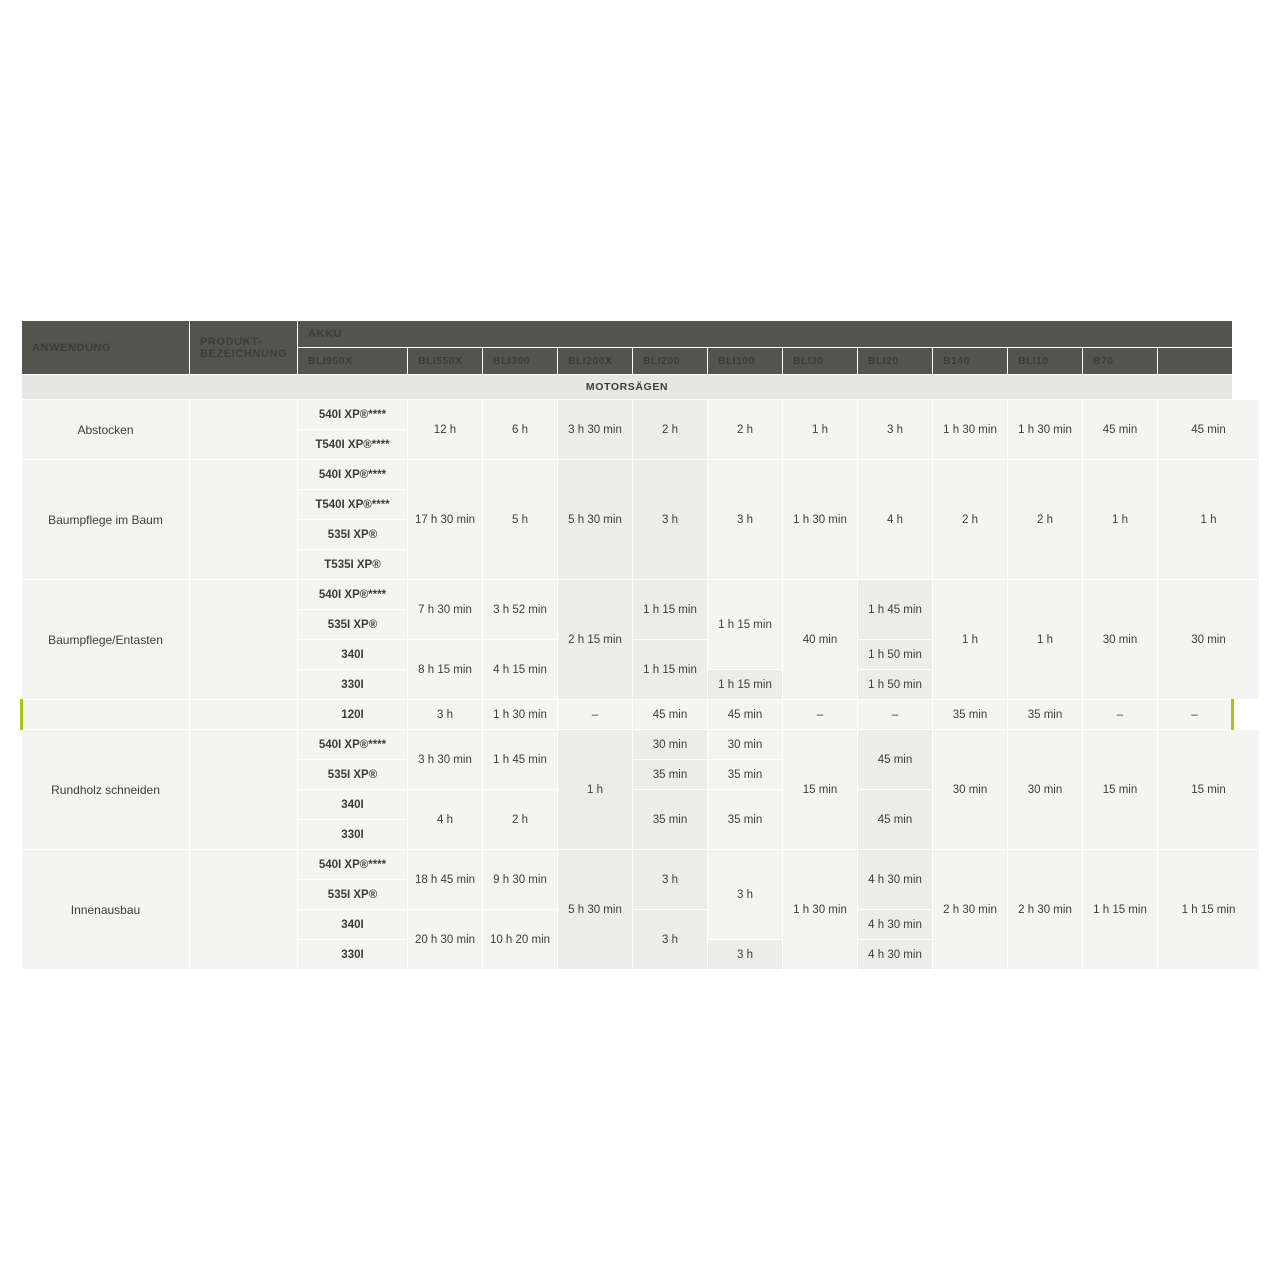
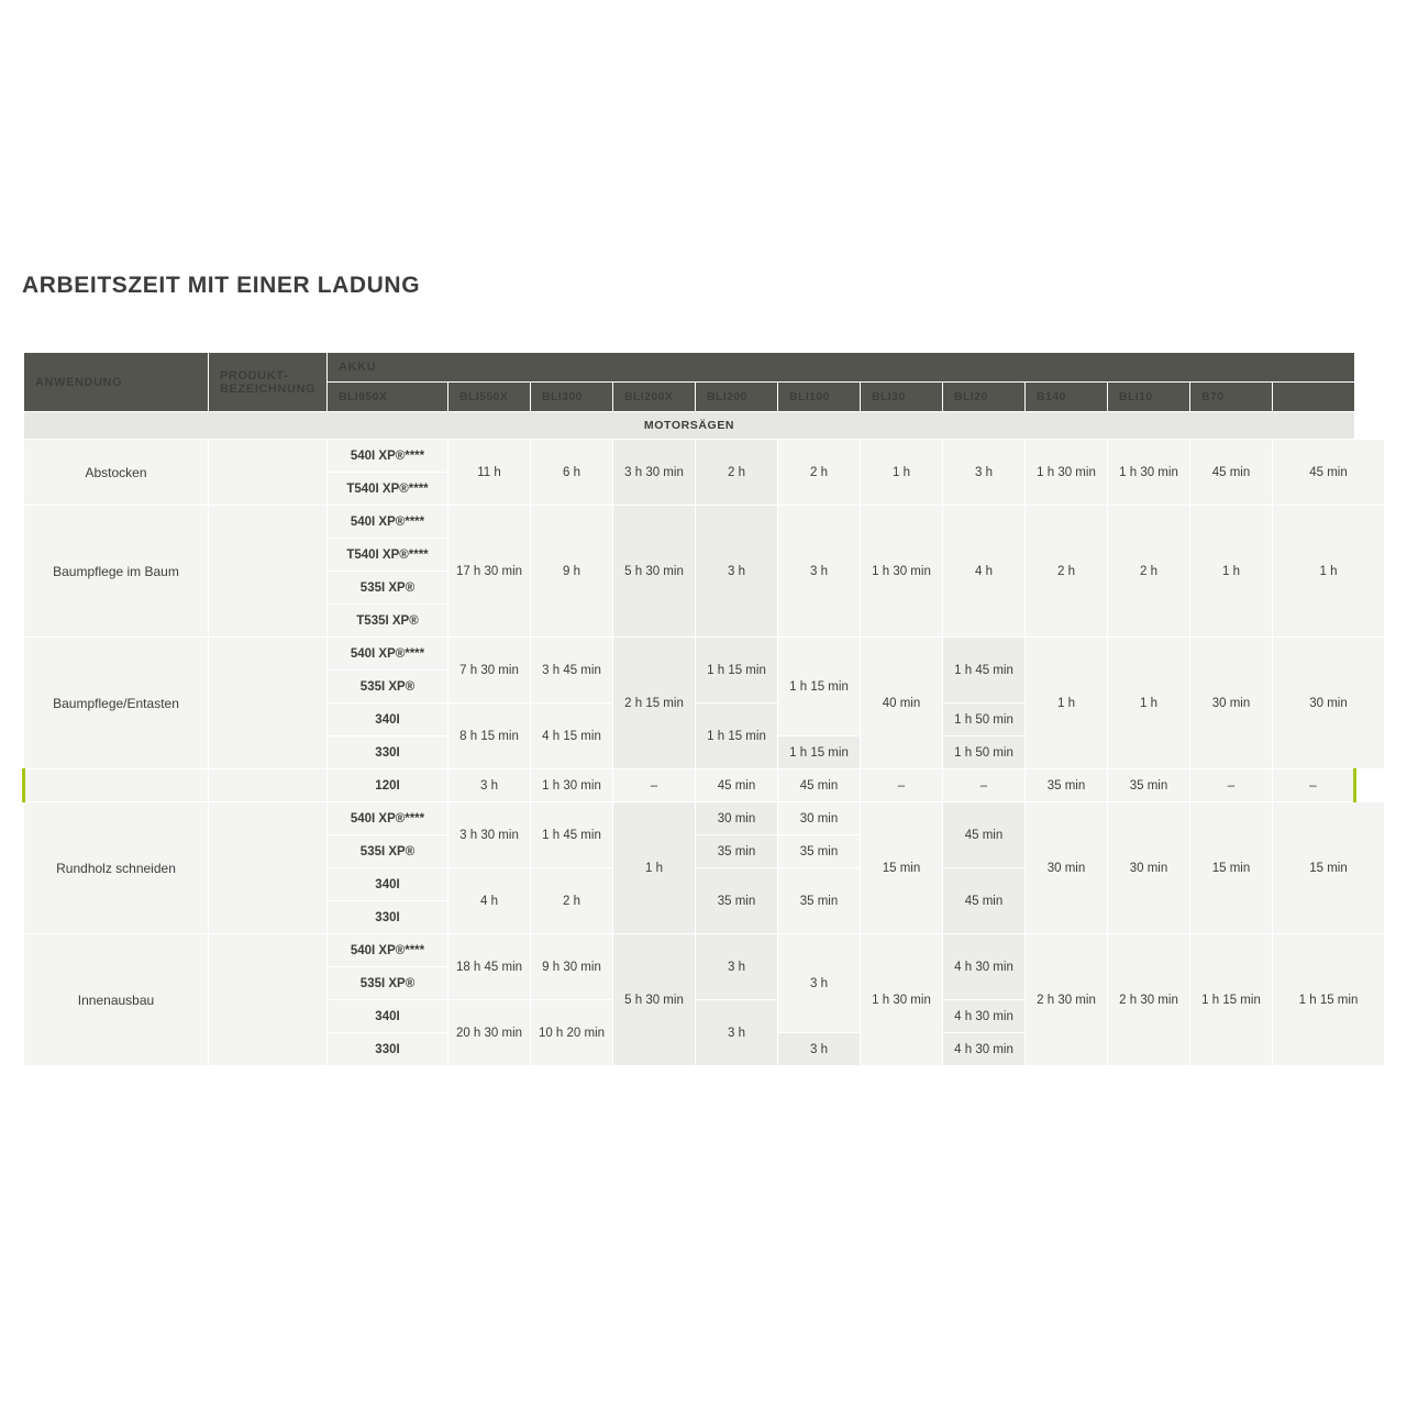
+ ARBEITSZEIT MIT EINER LADUNG
  ANWENDUNG	PRODUKT- BEZEICHNUNG	AKKU
  BLI950X	BLI550X	BLI300	BLI200X	BLI200	BLI100	BLI30	BLI20	B140	BLI10	B70
  MOTORSÄGEN
- Abstocken		540I XP®****	12 h	6 h	3 h 30 min	2 h	2 h	1 h	3 h	1 h 30 min	1 h 30 min	45 min	45 min
+ Abstocken		540I XP®****	11 h	6 h	3 h 30 min	2 h	2 h	1 h	3 h	1 h 30 min	1 h 30 min	45 min	45 min
  T540I XP®****
- Baumpflege im Baum		540I XP®****	17 h 30 min	5 h	5 h 30 min	3 h	3 h	1 h 30 min	4 h	2 h	2 h	1 h	1 h
+ Baumpflege im Baum		540I XP®****	17 h 30 min	9 h	5 h 30 min	3 h	3 h	1 h 30 min	4 h	2 h	2 h	1 h	1 h
  T540I XP®****
  535I XP®
  T535I XP®
- Baumpflege/Entasten		540I XP®****	7 h 30 min	3 h 52 min	2 h 15 min	1 h 15 min	1 h 15 min	40 min	1 h 45 min	1 h	1 h	30 min	30 min
+ Baumpflege/Entasten		540I XP®****	7 h 30 min	3 h 45 min	2 h 15 min	1 h 15 min	1 h 15 min	40 min	1 h 45 min	1 h	1 h	30 min	30 min
  535I XP®
  340I	8 h 15 min	4 h 15 min	1 h 15 min	1 h 50 min
  330I	1 h 15 min	1 h 50 min
  		120I	3 h	1 h 30 min	–	45 min	45 min	–	–	35 min	35 min	–	–
  Rundholz schneiden		540I XP®****	3 h 30 min	1 h 45 min	1 h	30 min	30 min	15 min	45 min	30 min	30 min	15 min	15 min
  535I XP®	35 min	35 min
  340I	4 h	2 h	35 min	35 min	45 min
  330I
  Innenausbau		540I XP®****	18 h 45 min	9 h 30 min	5 h 30 min	3 h	3 h	1 h 30 min	4 h 30 min	2 h 30 min	2 h 30 min	1 h 15 min	1 h 15 min
  535I XP®
  340I	20 h 30 min	10 h 20 min	3 h	4 h 30 min
  330I	3 h	4 h 30 min
